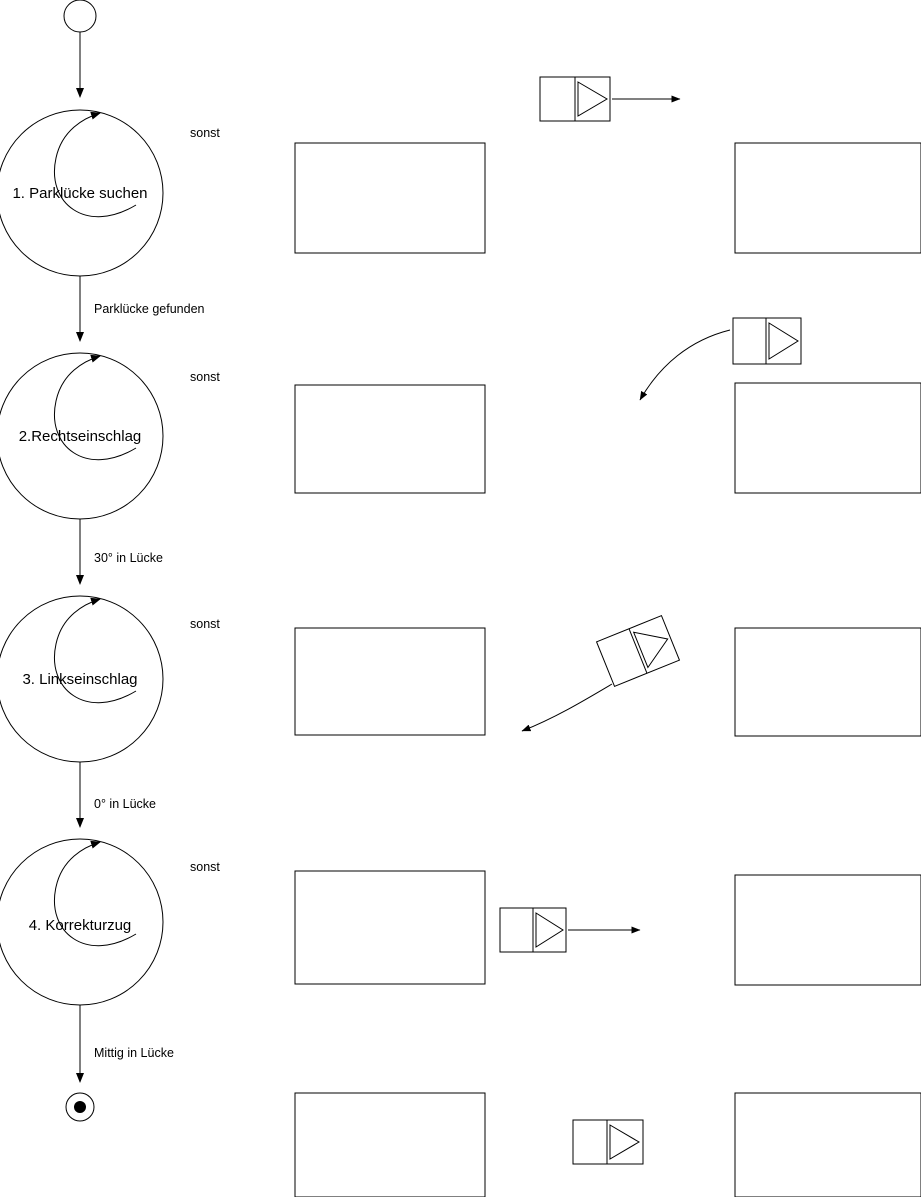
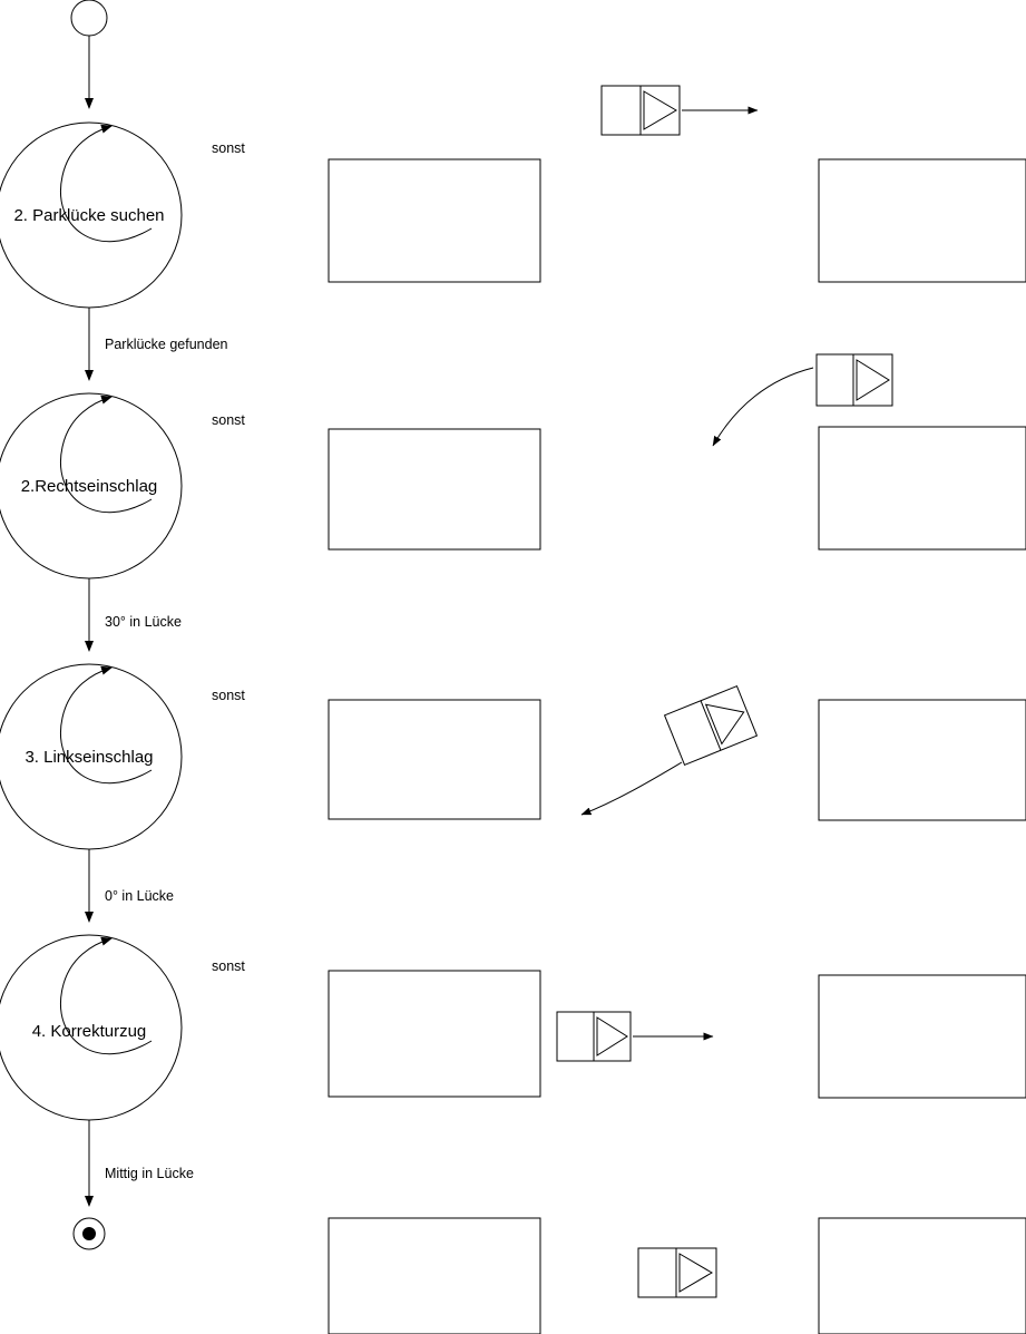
- 1. Parklücke suchen
+ 2. Parklücke suchen
  sonst
  Parklücke gefunden
  2.Rechtseinschlag
  sonst
  30° in Lücke
  3. Linkseinschlag
  sonst
  0° in Lücke
  4. Korrekturzug
  sonst
  Mittig in Lücke
